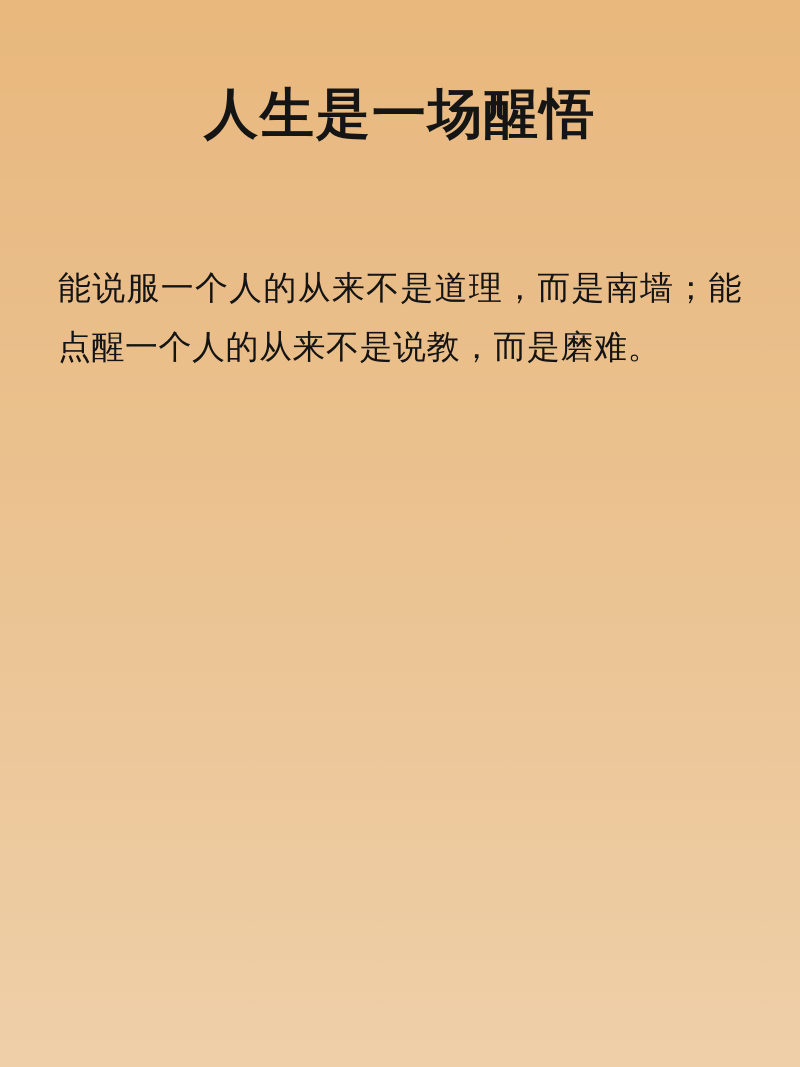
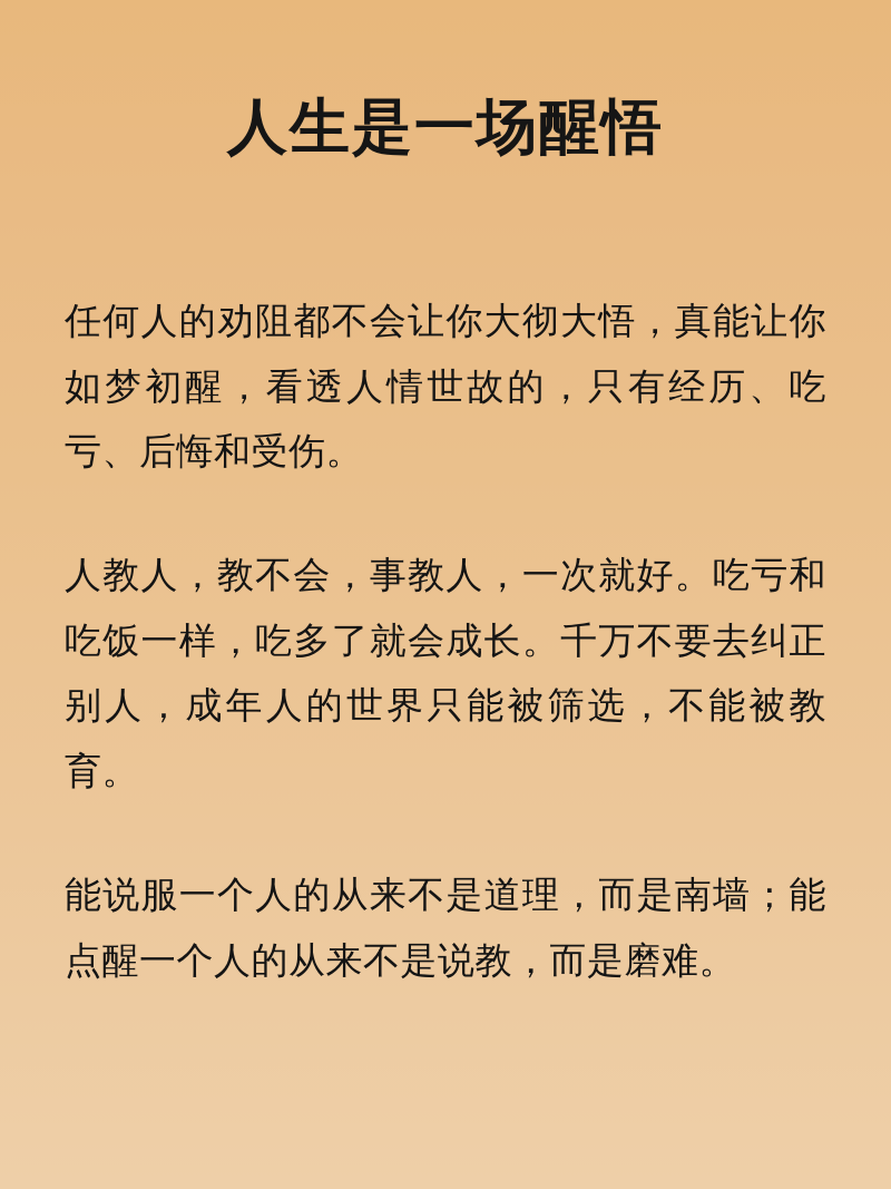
  人生是一场醒悟
+ 任何人的劝阻都不会让你大彻大悟，真能让你如梦初醒，看透人情世故的，只有经历、吃亏、后悔和受伤。
+ 人教人，教不会，事教人，一次就好。吃亏和吃饭一样，吃多了就会成长。千万不要去纠正别人，成年人的世界只能被筛选，不能被教育。
  能说服一个人的从来不是道理，而是南墙；能点醒一个人的从来不是说教，而是磨难。
